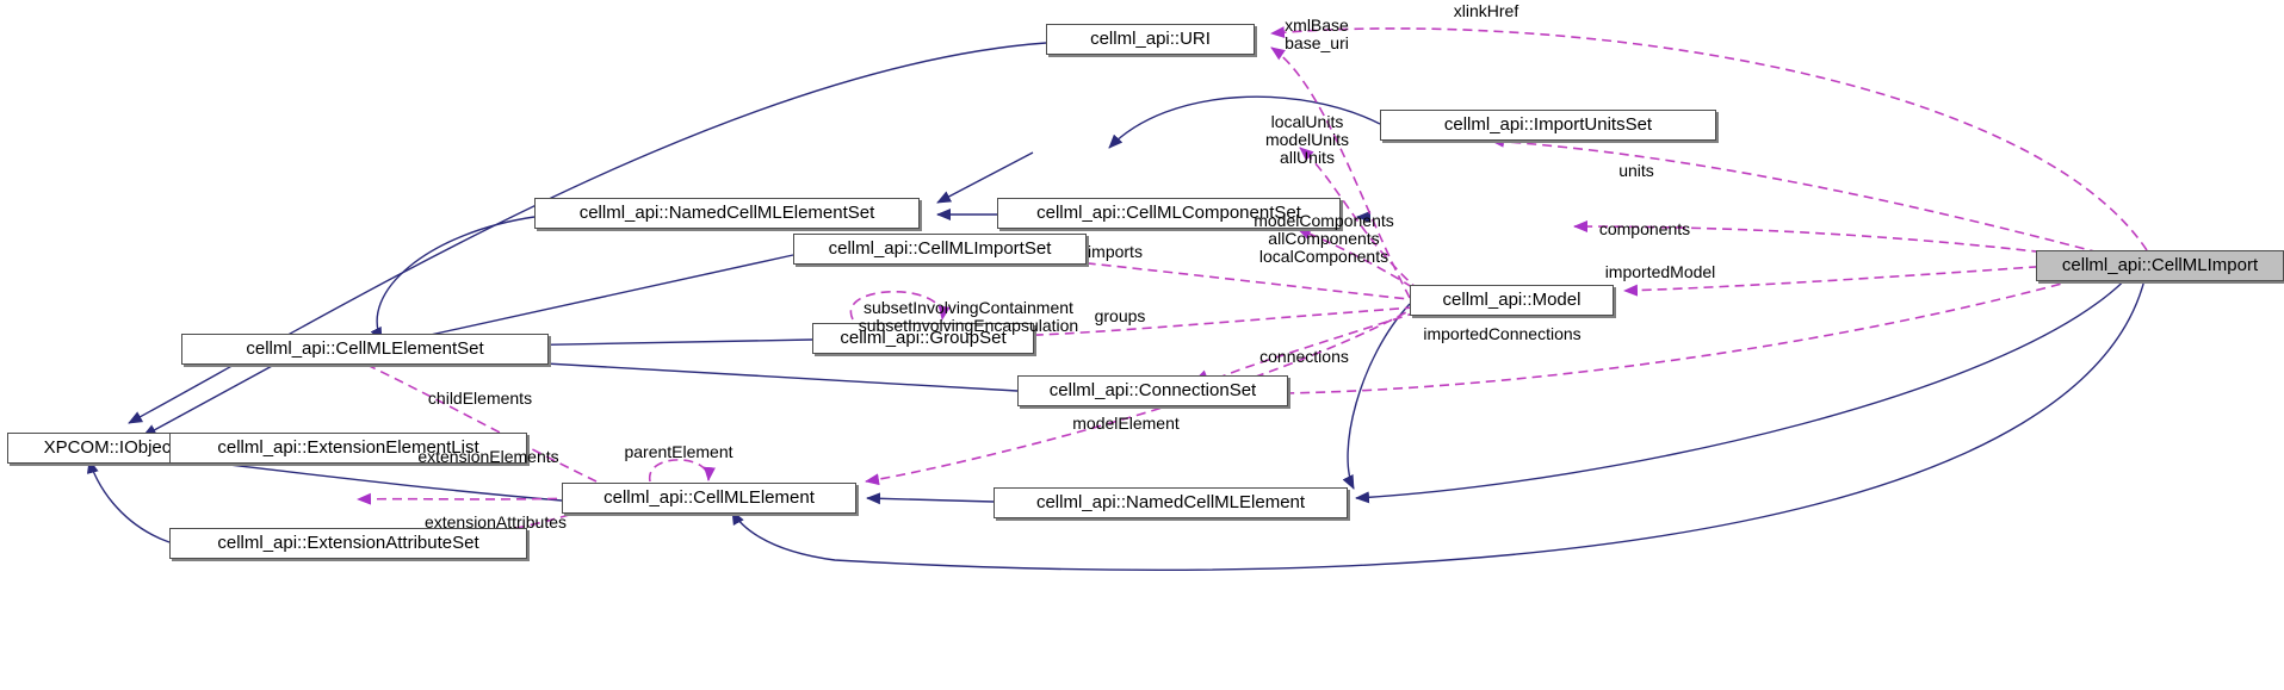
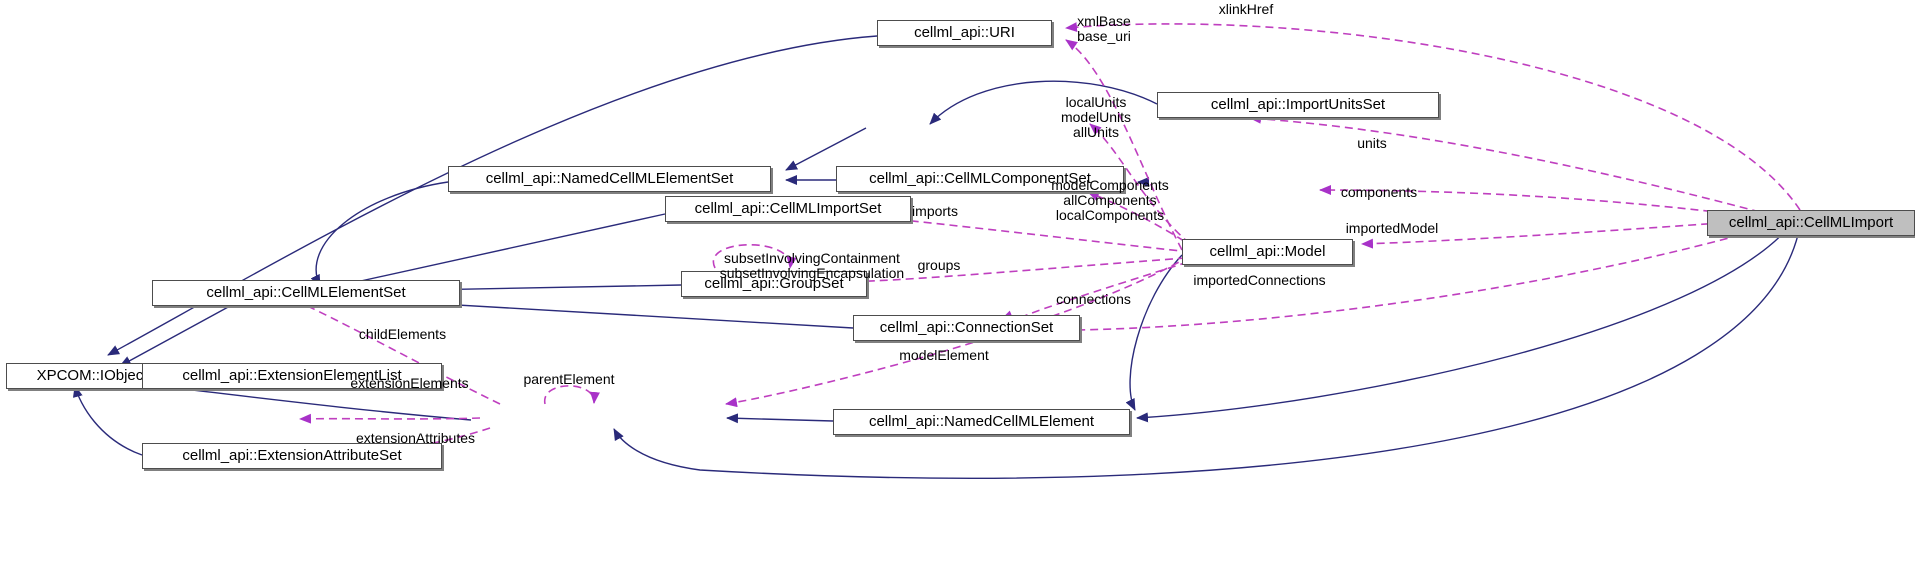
  cellml_api::URI
  cellml_api::ImportUnitsSet
  cellml_api::NamedCellMLElementSet
  cellml_api::CellMLComponentSet
  cellml_api::CellMLImportSet
  cellml_api::CellMLImport
  cellml_api::Model
  cellml_api::GroupSet
  cellml_api::CellMLElementSet
  cellml_api::ConnectionSet
  XPCOM::IObjec
  cellml_api::ExtensionElementList
- cellml_api::CellMLElement
  cellml_api::NamedCellMLElement
  cellml_api::ExtensionAttributeSet
  xlinkHref
  xmlBase
  base_uri
  localUnits
  modelUnits
  allUnits
  units
  modelComponents
  allComponents
  localComponents
  components
  imports
  subsetInvolvingContainment
  subsetInvolvingEncapsulation
  importedModel
  groups
  importedConnections
  connections
  childElements
  modelElement
  parentElement
  extensionElements
  extensionAttributes
